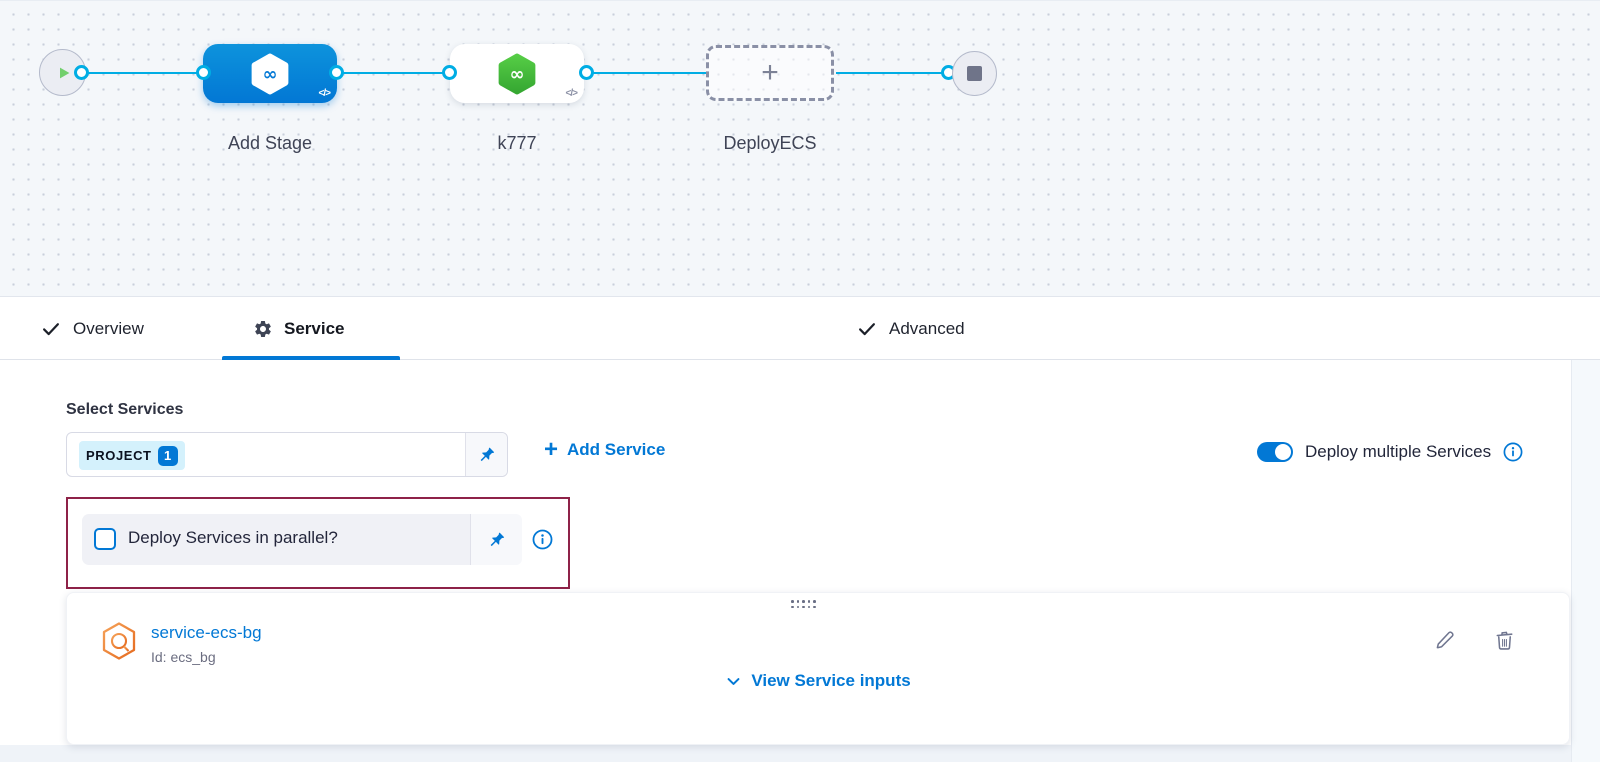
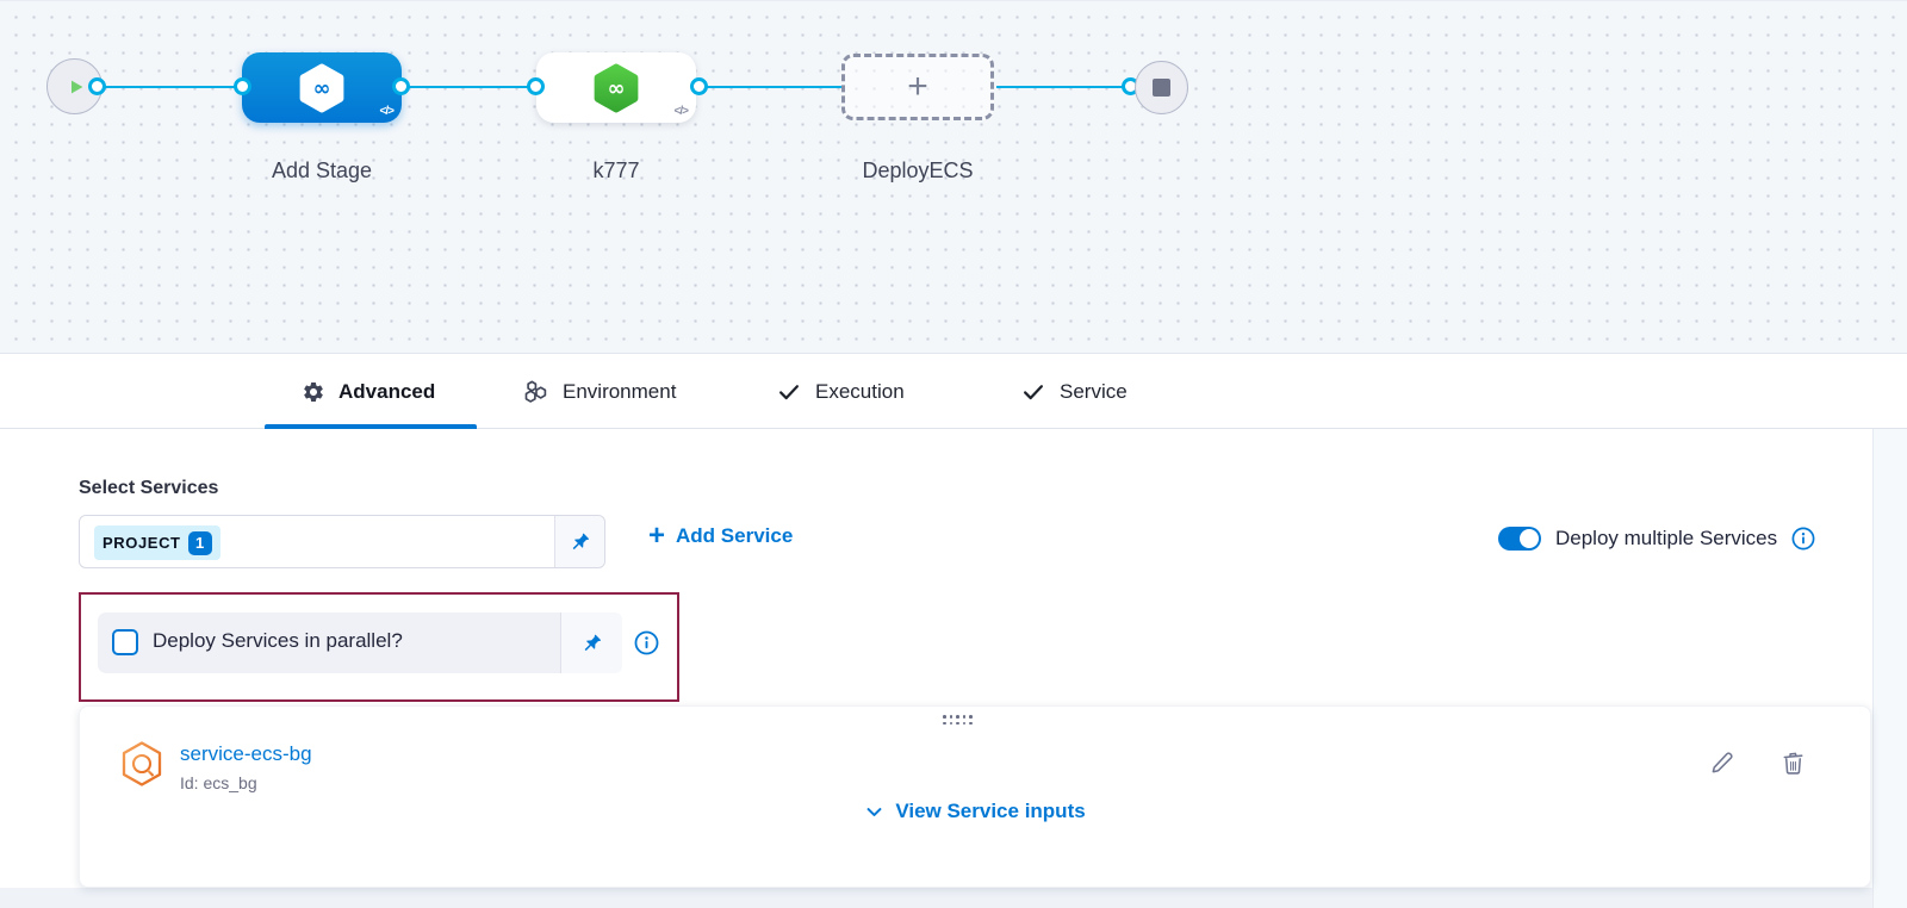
  ∞
  </>
  Add Stage
  ∞
  </>
  k777
  +
  DeployECS
- Overview
- Service
+ Advanced
+ Environment
+ Execution
- Advanced
+ Service
  Select Services
  PROJECT
  1
  +
  Add Service
  Deploy multiple Services
  Deploy Services in parallel?
  service-ecs-bg
  Id: ecs_bg
  View Service inputs
